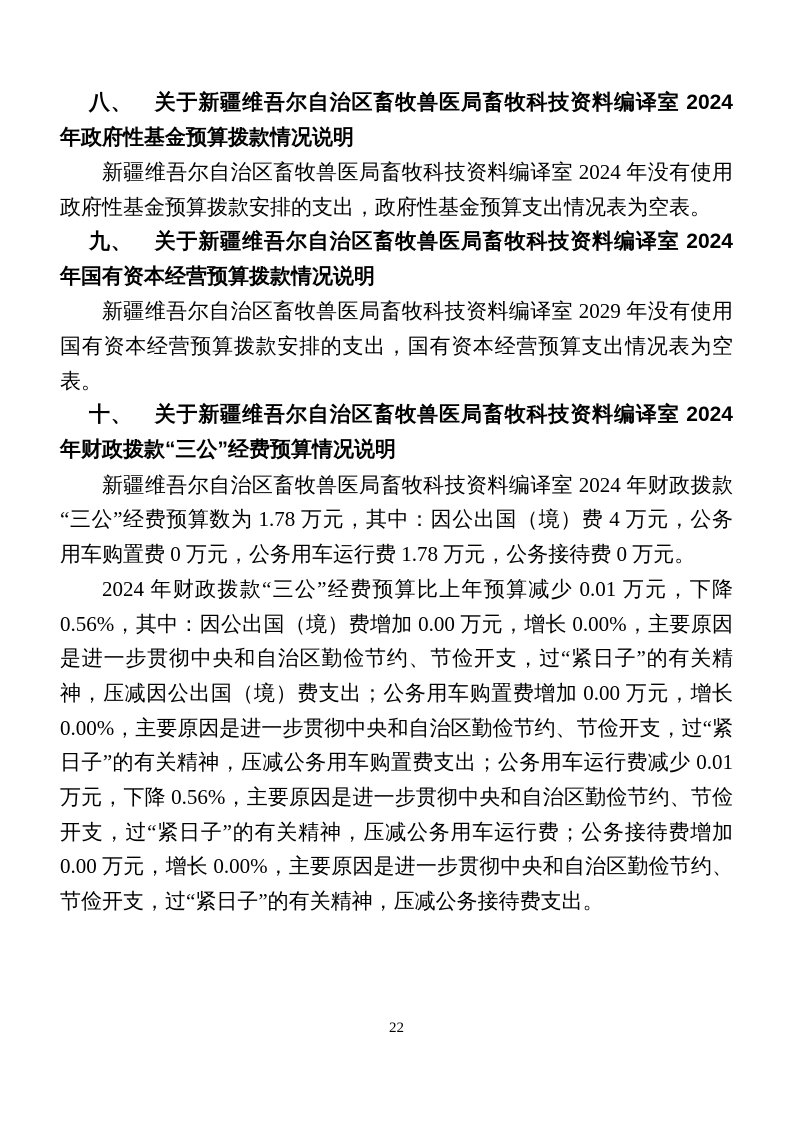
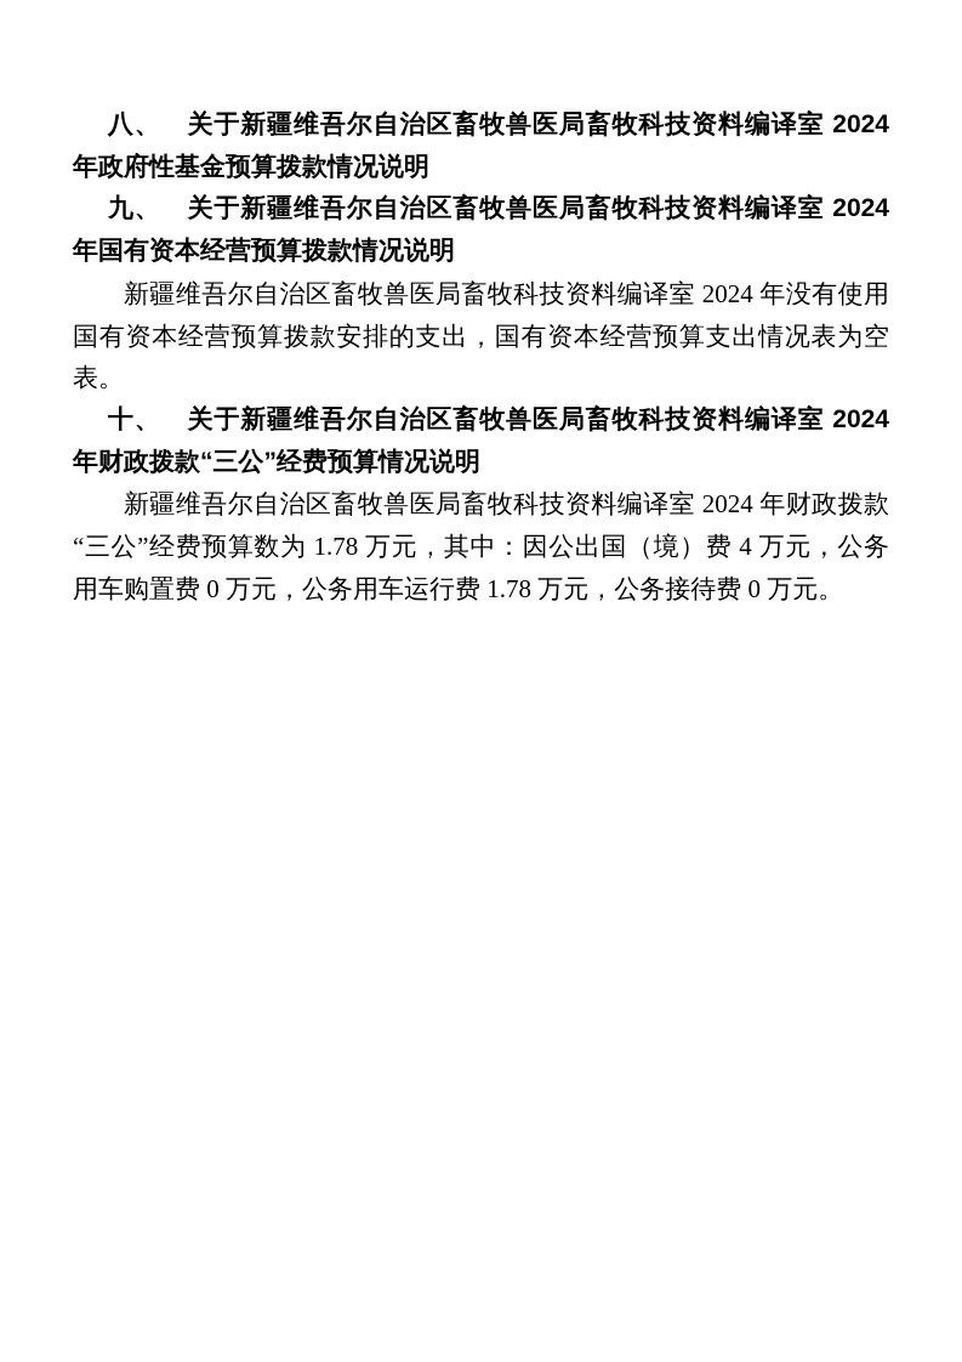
  八、 关于新疆维吾尔自治区畜牧兽医局畜牧科技资料编译室 2024 年政府性基金预算拨款情况说明
- 新疆维吾尔自治区畜牧兽医局畜牧科技资料编译室 2024 年没有使用政府性基金预算拨款安排的支出，政府性基金预算支出情况表为空表。
  九、 关于新疆维吾尔自治区畜牧兽医局畜牧科技资料编译室 2024 年国有资本经营预算拨款情况说明
- 新疆维吾尔自治区畜牧兽医局畜牧科技资料编译室 2029 年没有使用国有资本经营预算拨款安排的支出，国有资本经营预算支出情况表为空表。
+ 新疆维吾尔自治区畜牧兽医局畜牧科技资料编译室 2024 年没有使用国有资本经营预算拨款安排的支出，国有资本经营预算支出情况表为空表。
  十、 关于新疆维吾尔自治区畜牧兽医局畜牧科技资料编译室 2024 年财政拨款“三公”经费预算情况说明
  新疆维吾尔自治区畜牧兽医局畜牧科技资料编译室 2024 年财政拨款“三公”经费预算数为 1.78 万元，其中：因公出国（境）费 4 万元，公务用车购置费 0 万元，公务用车运行费 1.78 万元，公务接待费 0 万元。
- 2024 年财政拨款“三公”经费预算比上年预算减少 0.01 万元，下降 0.56%，其中：因公出国（境）费增加 0.00 万元，增长 0.00%，主要原因是进一步贯彻中央和自治区勤俭节约、节俭开支，过“紧日子”的有关精神，压减因公出国（境）费支出；公务用车购置费增加 0.00 万元，增长 0.00%，主要原因是进一步贯彻中央和自治区勤俭节约、节俭开支，过“紧日子”的有关精神，压减公务用车购置费支出；公务用车运行费减少 0.01 万元，下降 0.56%，主要原因是进一步贯彻中央和自治区勤俭节约、节俭开支，过“紧日子”的有关精神，压减公务用车运行费；公务接待费增加 0.00 万元，增长 0.00%，主要原因是进一步贯彻中央和自治区勤俭节约、节俭开支，过“紧日子”的有关精神，压减公务接待费支出。
- 22
